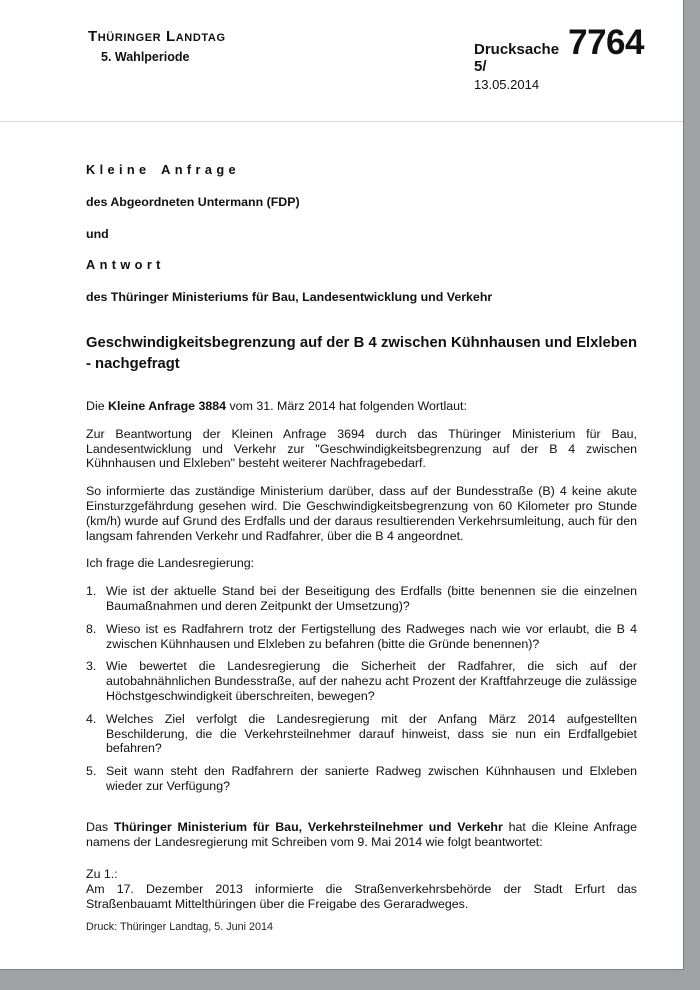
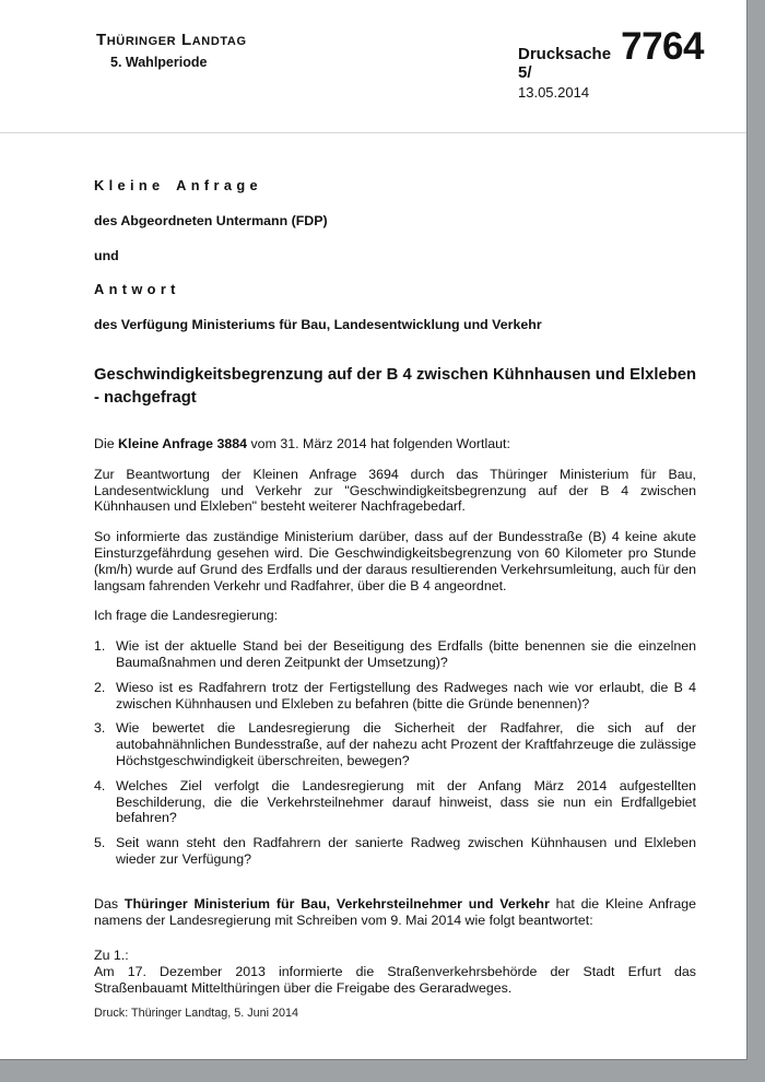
  Thüringer Landtag
  5. Wahlperiode
  Drucksache 5/
  7764
  13.05.2014
  Kleine Anfrage
  des Abgeordneten Untermann (FDP)
  und
  Antwort
- des Thüringer Ministeriums für Bau, Landesentwicklung und Verkehr
+ des Verfügung Ministeriums für Bau, Landesentwicklung und Verkehr
  Geschwindigkeitsbegrenzung auf der B 4 zwischen Kühnhausen und Elxleben - nachgefragt
  Die Kleine Anfrage 3884 vom 31. März 2014 hat folgenden Wortlaut:
  Zur Beantwortung der Kleinen Anfrage 3694 durch das Thüringer Ministerium für Bau, Landesentwicklung und Verkehr zur "Geschwindigkeitsbegrenzung auf der B 4 zwischen Kühnhausen und Elxleben" besteht weiterer Nachfragebedarf.
  So informierte das zuständige Ministerium darüber, dass auf der Bundesstraße (B) 4 keine akute Einsturzgefährdung gesehen wird. Die Geschwindigkeitsbegrenzung von 60 Kilometer pro Stunde (km/h) wurde auf Grund des Erdfalls und der daraus resultierenden Verkehrsumleitung, auch für den langsam fahrenden Verkehr und Radfahrer, über die B 4 angeordnet.
  Ich frage die Landesregierung:
  1.
  Wie ist der aktuelle Stand bei der Beseitigung des Erdfalls (bitte benennen sie die einzelnen Baumaßnahmen und deren Zeitpunkt der Umsetzung)?
- 8.
+ 2.
  Wieso ist es Radfahrern trotz der Fertigstellung des Radweges nach wie vor erlaubt, die B 4 zwischen Kühnhausen und Elxleben zu befahren (bitte die Gründe benennen)?
  3.
  Wie bewertet die Landesregierung die Sicherheit der Radfahrer, die sich auf der autobahnähnlichen Bundesstraße, auf der nahezu acht Prozent der Kraftfahrzeuge die zulässige Höchstgeschwindigkeit überschreiten, bewegen?
  4.
  Welches Ziel verfolgt die Landesregierung mit der Anfang März 2014 aufgestellten Beschilderung, die die Verkehrsteilnehmer darauf hinweist, dass sie nun ein Erdfallgebiet befahren?
  5.
  Seit wann steht den Radfahrern der sanierte Radweg zwischen Kühnhausen und Elxleben wieder zur Verfügung?
  Das Thüringer Ministerium für Bau, Verkehrsteilnehmer und Verkehr hat die Kleine Anfrage namens der Landesregierung mit Schreiben vom 9. Mai 2014 wie folgt beantwortet:
  Zu 1.:
  Am 17. Dezember 2013 informierte die Straßenverkehrsbehörde der Stadt Erfurt das Straßenbauamt Mittelthüringen über die Freigabe des Geraradweges.
  Druck: Thüringer Landtag, 5. Juni 2014
